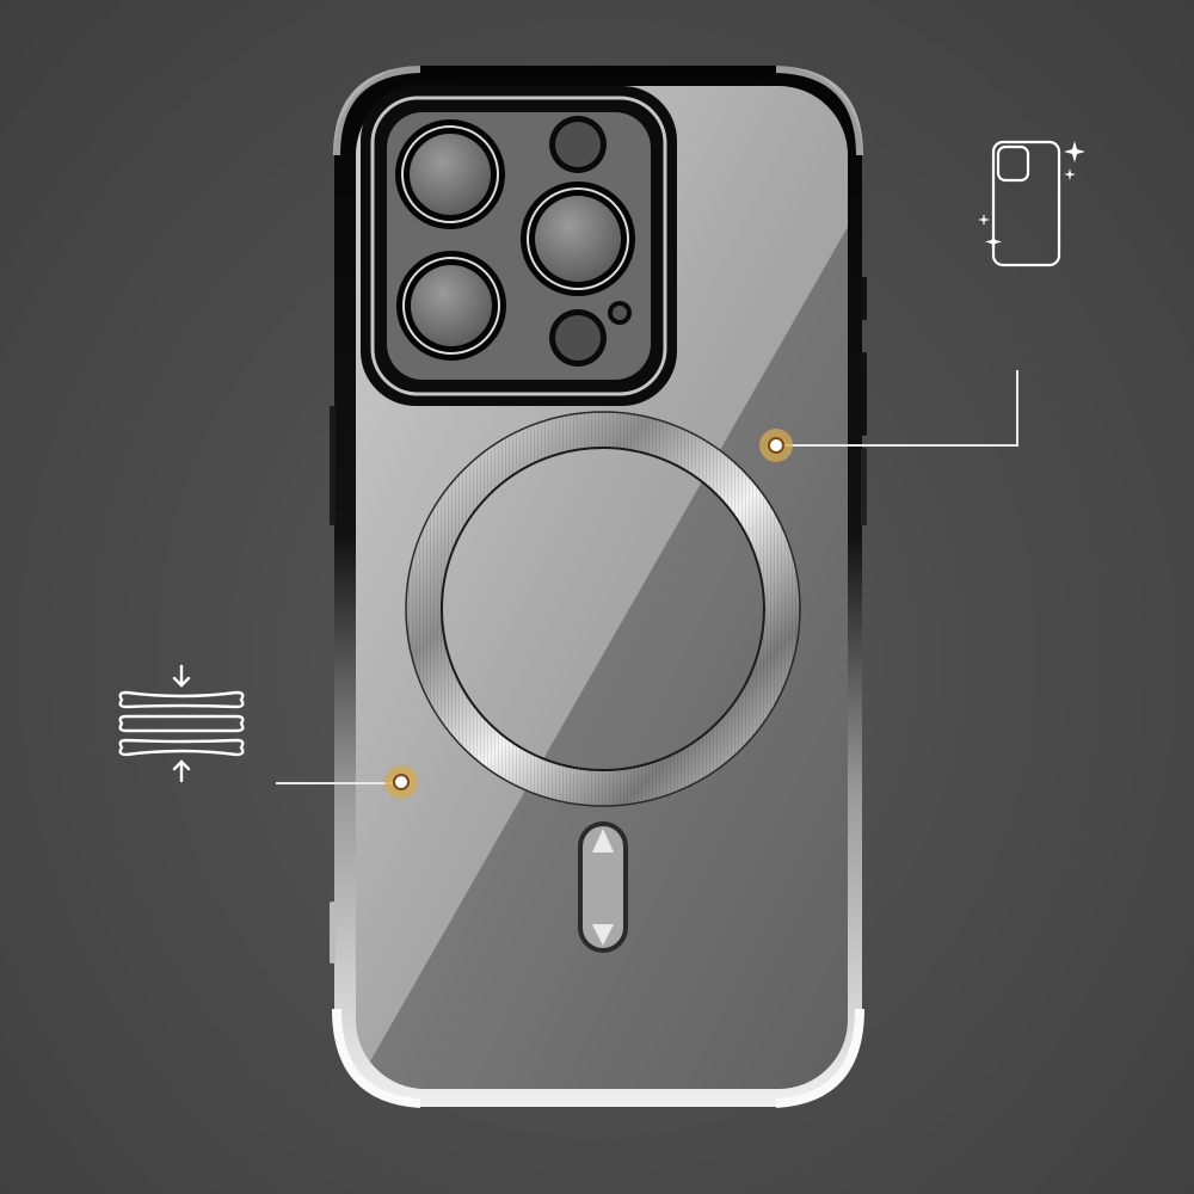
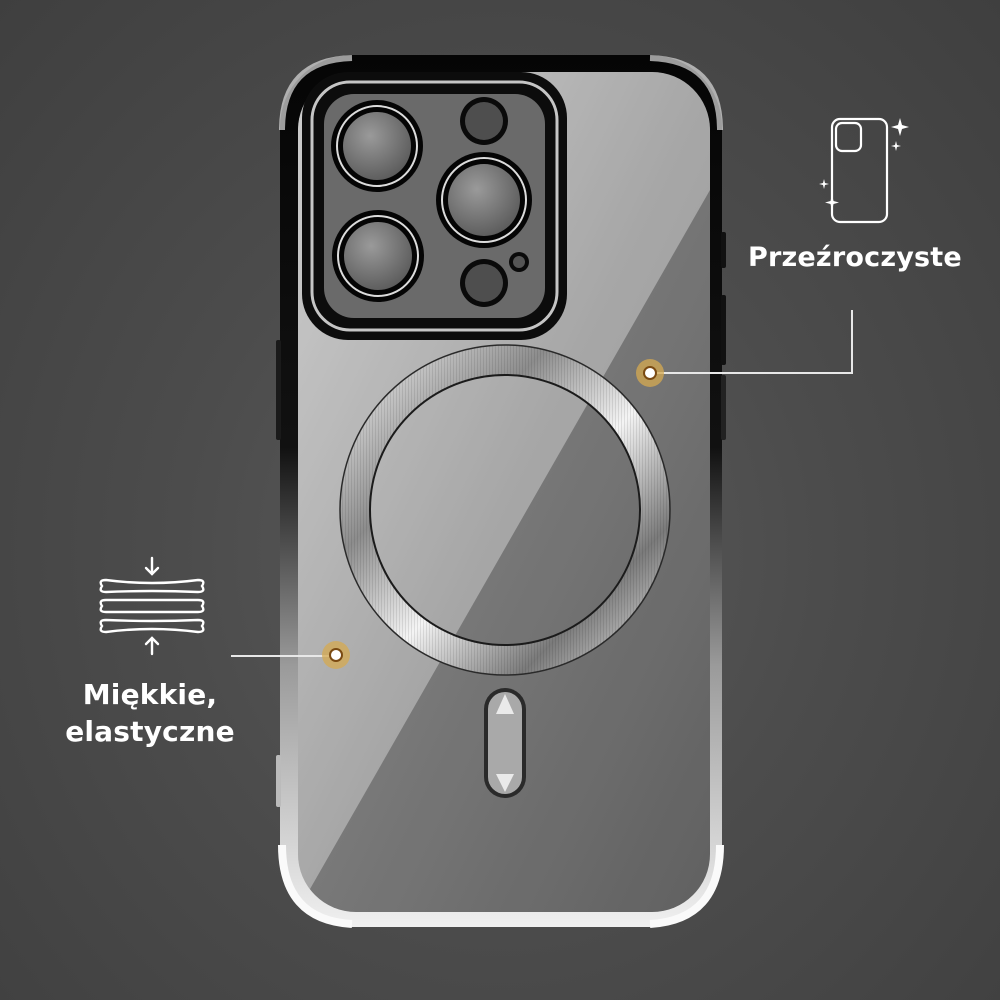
+ Przeźroczyste
+ Miękkie,
+ elastyczne
